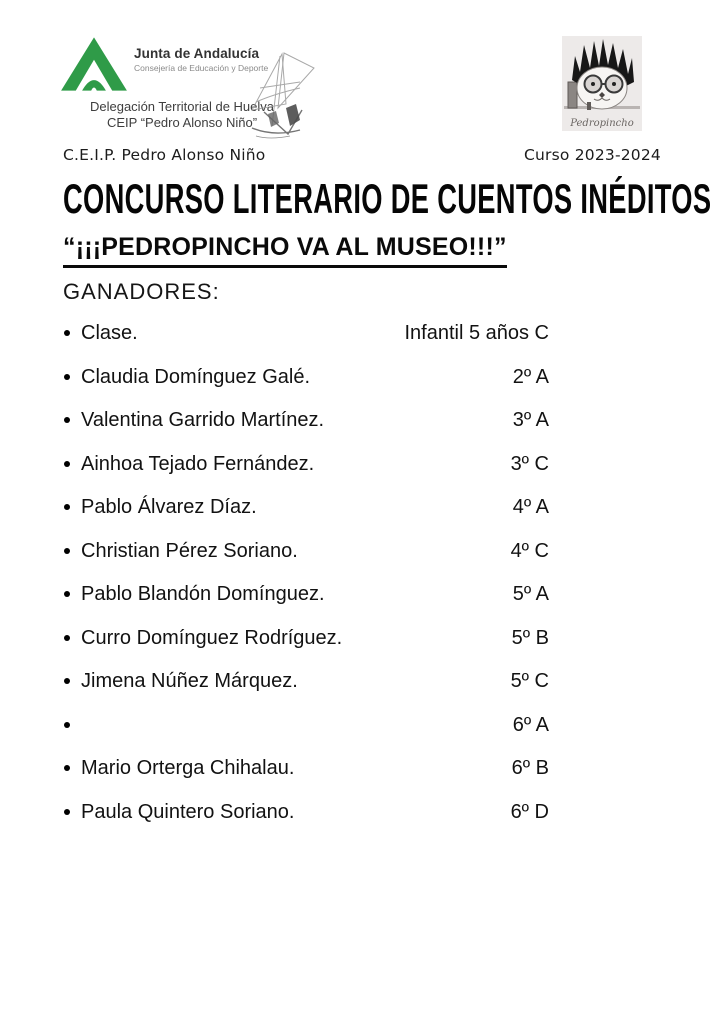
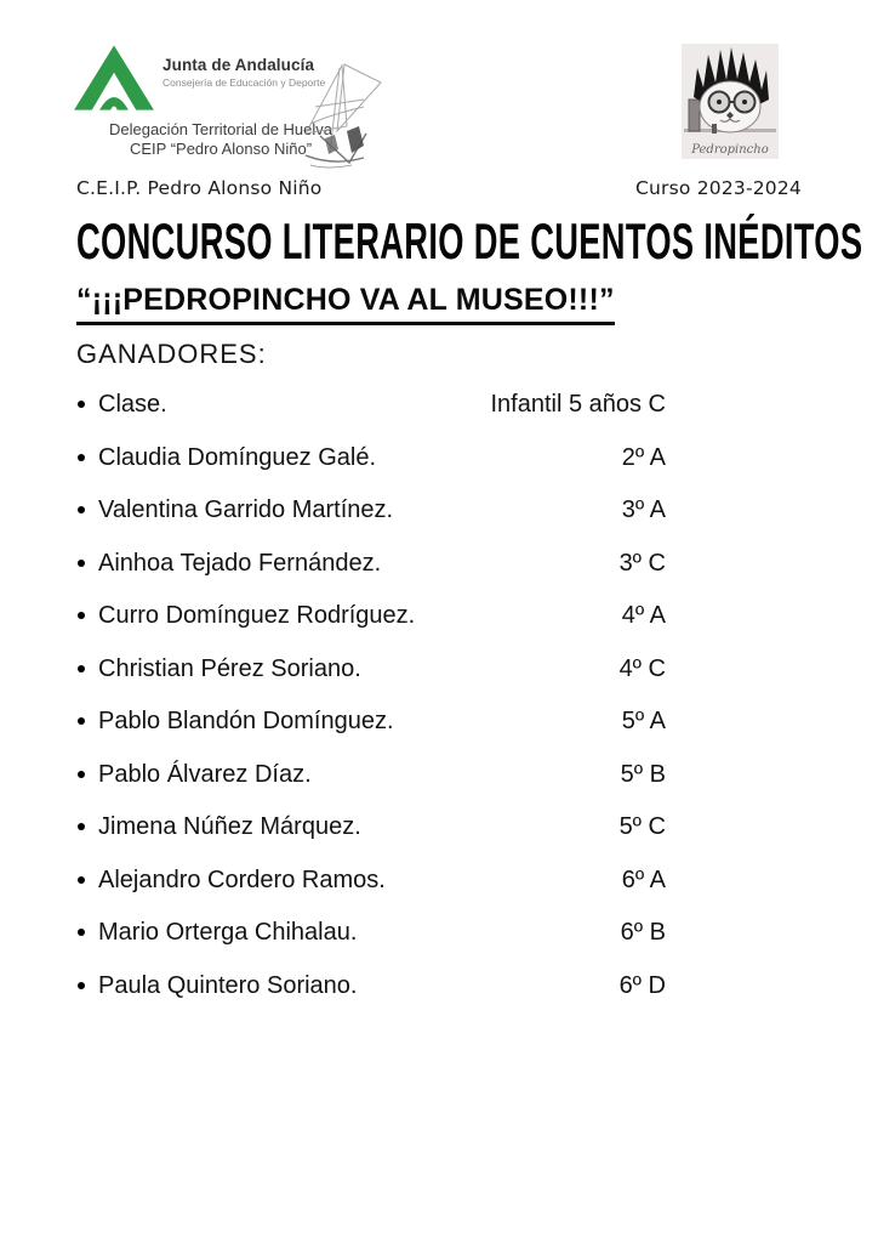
  Junta de Andalucía
  Consejería de Educación y Deporte
  Delegación Territorial de Huelva
  CEIP “Pedro Alonso Niño”
  Pedropincho
  C.E.I.P. Pedro Alonso Niño
  Curso 2023-2024
  CONCURSO LITERARIO DE CUENTOS INÉDITOS
  “¡¡¡PEDROPINCHO VA AL MUSEO!!!”
  GANADORES:
  Clase.
  Infantil 5 años C
  Claudia Domínguez Galé.
  2º A
  Valentina Garrido Martínez.
  3º A
  Ainhoa Tejado Fernández.
  3º C
- Pablo Álvarez Díaz.
+ Curro Domínguez Rodríguez.
  4º A
  Christian Pérez Soriano.
  4º C
  Pablo Blandón Domínguez.
  5º A
- Curro Domínguez Rodríguez.
+ Pablo Álvarez Díaz.
  5º B
  Jimena Núñez Márquez.
  5º C
+ Alejandro Cordero Ramos.
  6º A
  Mario Orterga Chihalau.
  6º B
  Paula Quintero Soriano.
  6º D
